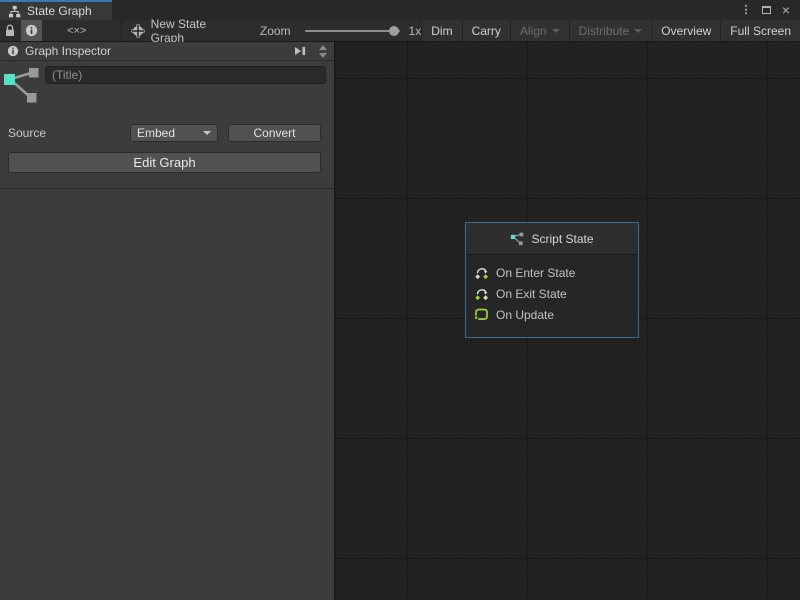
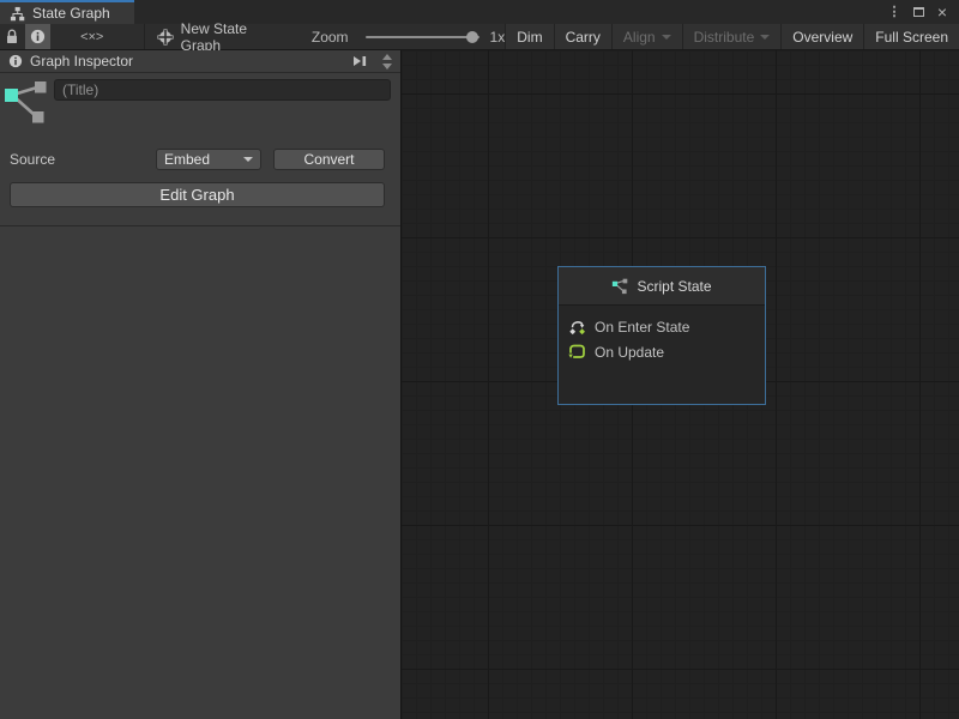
  State Graph
  ⋮
  ×
  <×>
  New State Graph
  Zoom
  1x
  Dim
  Carry
  Align
  Distribute
  Overview
  Full Screen
  Graph Inspector
  (Title)
  Source
  Embed
  Convert
  Edit Graph
  Script State
  On Enter State
- On Exit State
  On Update
